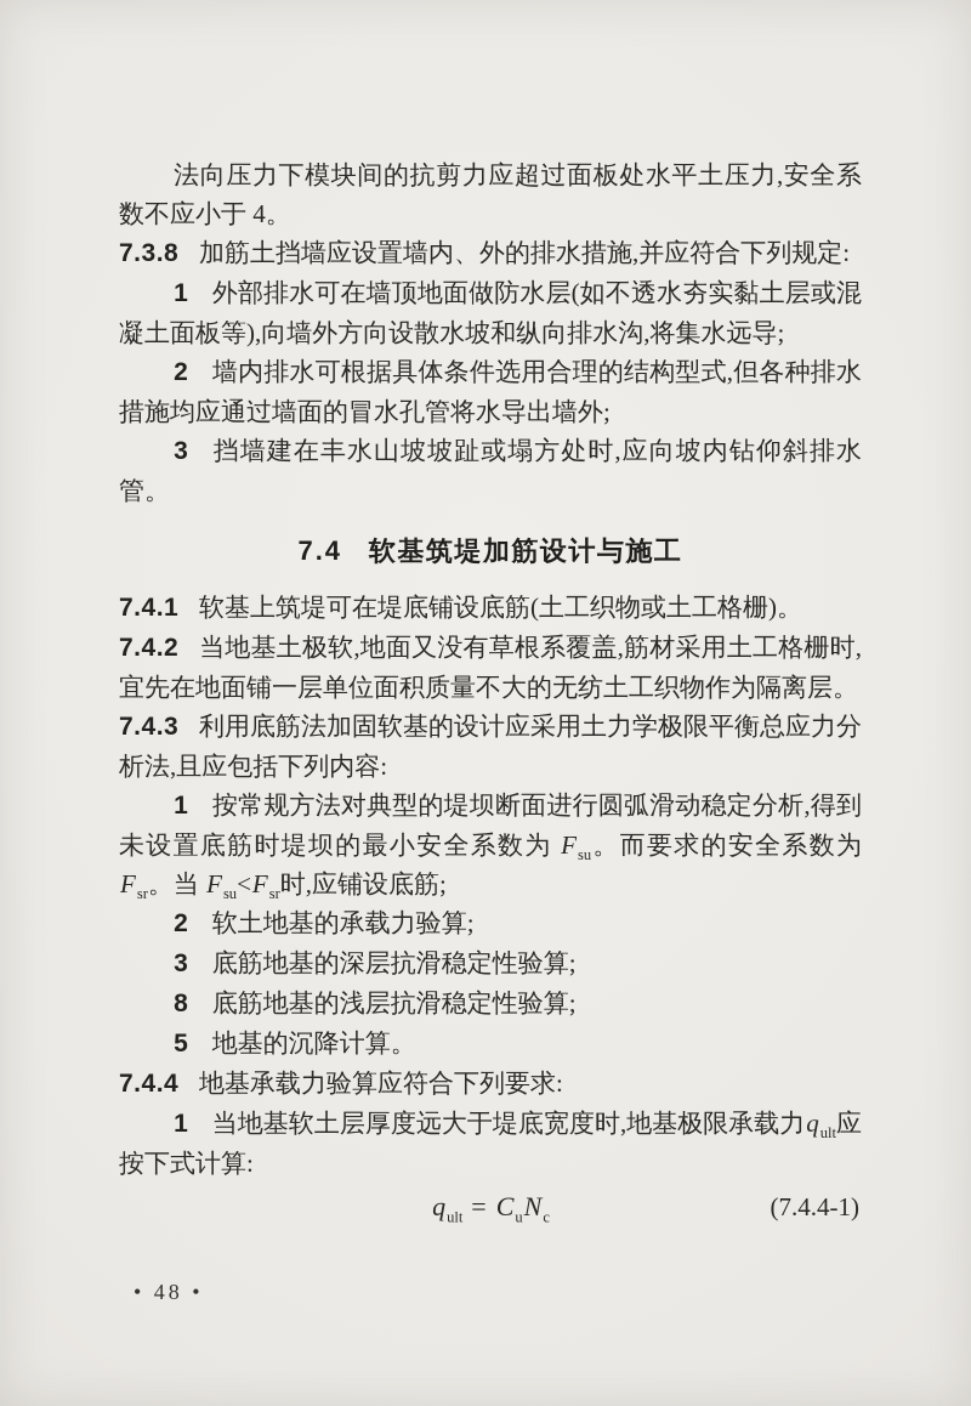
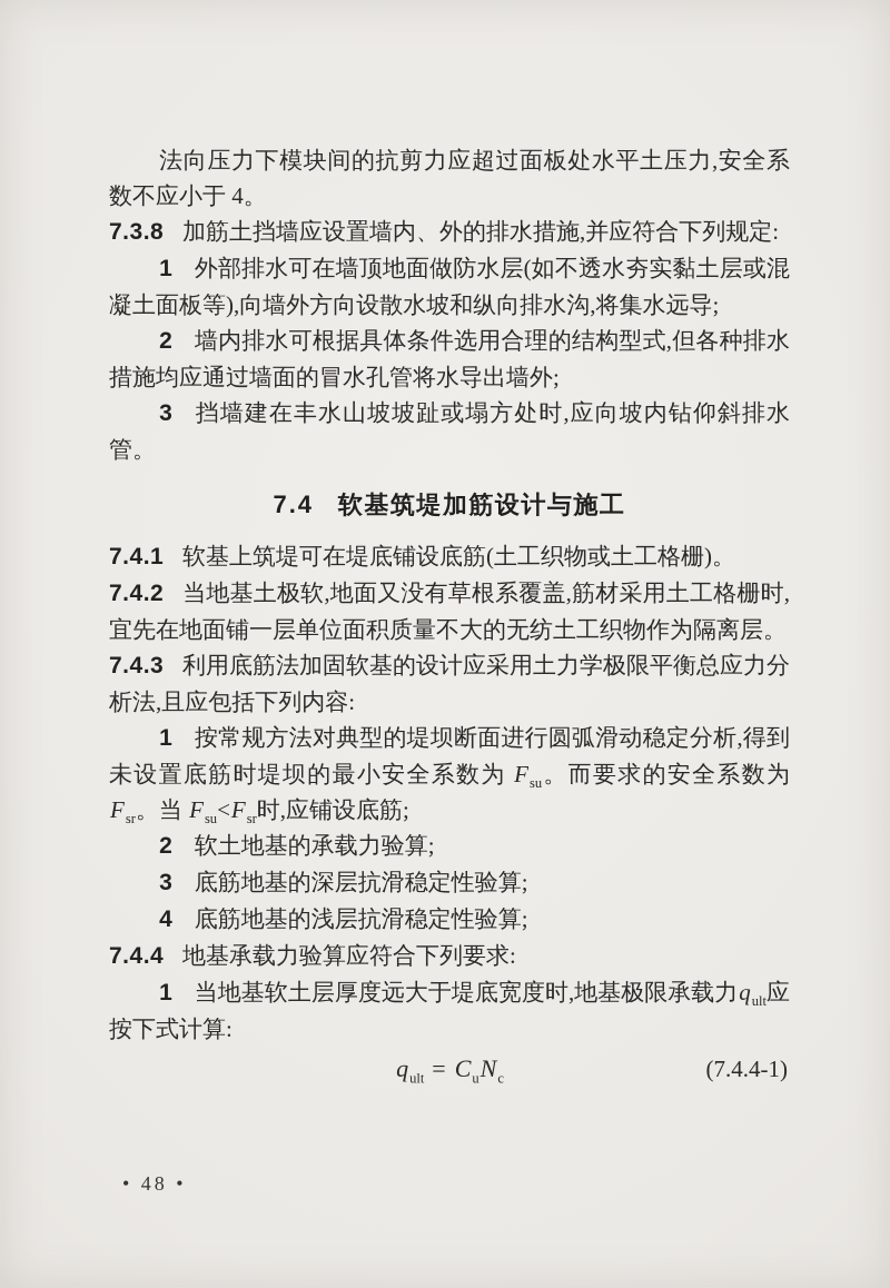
  法向压力下模块间的抗剪力应超过面板处水平土压力,安全系数不应小于 4。
  7.3.8 加筋土挡墙应设置墙内、外的排水措施,并应符合下列规定:
  1 外部排水可在墙顶地面做防水层(如不透水夯实黏土层或混凝土面板等),向墙外方向设散水坡和纵向排水沟,将集水远导;
  2 墙内排水可根据具体条件选用合理的结构型式,但各种排水措施均应通过墙面的冒水孔管将水导出墙外;
  3 挡墙建在丰水山坡坡趾或塌方处时,应向坡内钻仰斜排水管。
  7.4 软基筑堤加筋设计与施工
  7.4.1 软基上筑堤可在堤底铺设底筋(土工织物或土工格栅)。
  7.4.2 当地基土极软,地面又没有草根系覆盖,筋材采用土工格栅时,宜先在地面铺一层单位面积质量不大的无纺土工织物作为隔离层。
  7.4.3 利用底筋法加固软基的设计应采用土力学极限平衡总应力分析法,且应包括下列内容:
  1 按常规方法对典型的堤坝断面进行圆弧滑动稳定分析,得到未设置底筋时堤坝的最小安全系数为 Fsu。而要求的安全系数为 Fsr。当 Fsu<Fsr时,应铺设底筋;
  2 软土地基的承载力验算;
  3 底筋地基的深层抗滑稳定性验算;
- 8 底筋地基的浅层抗滑稳定性验算;
+ 4 底筋地基的浅层抗滑稳定性验算;
- 5 地基的沉降计算。
  7.4.4 地基承载力验算应符合下列要求:
  1 当地基软土层厚度远大于堤底宽度时,地基极限承载力qult应按下式计算:
  qult= CuNc
  (7.4.4-1)
  • 48 •
